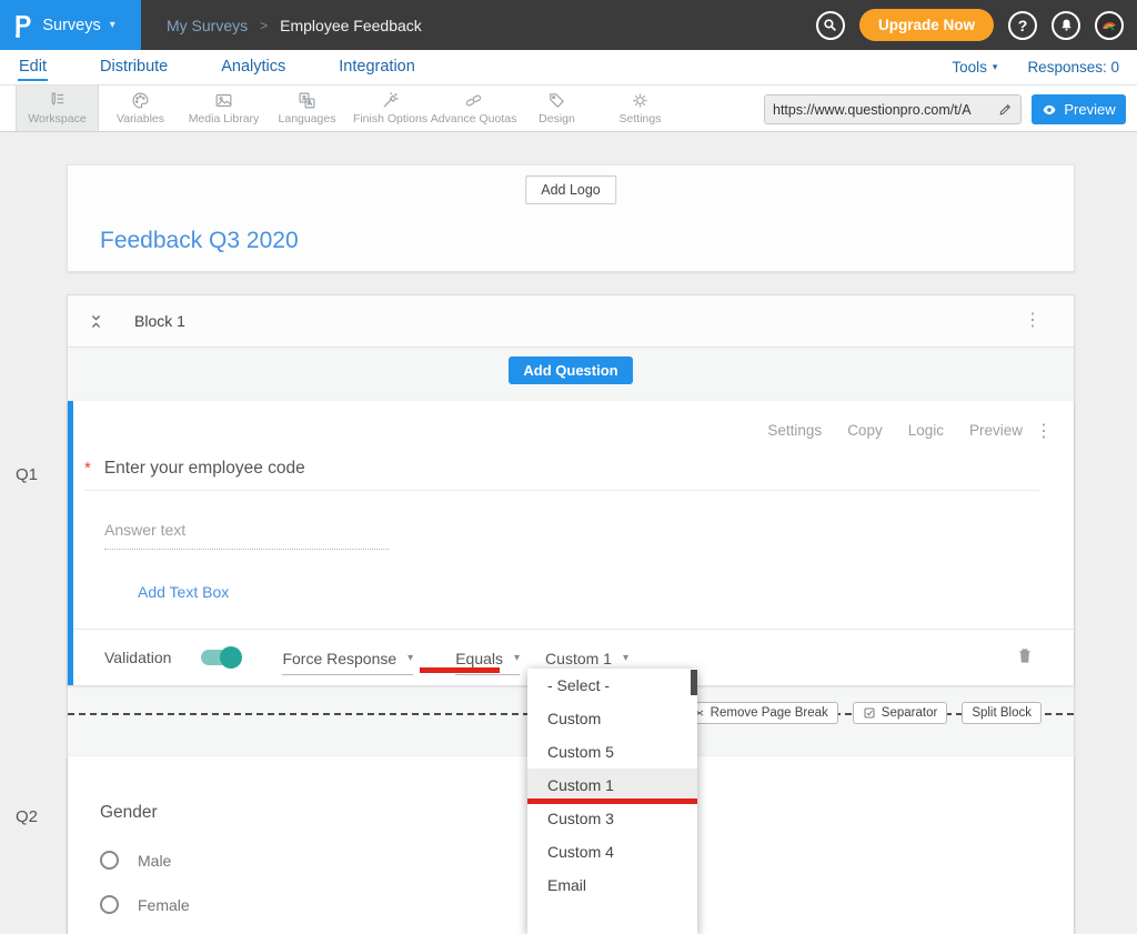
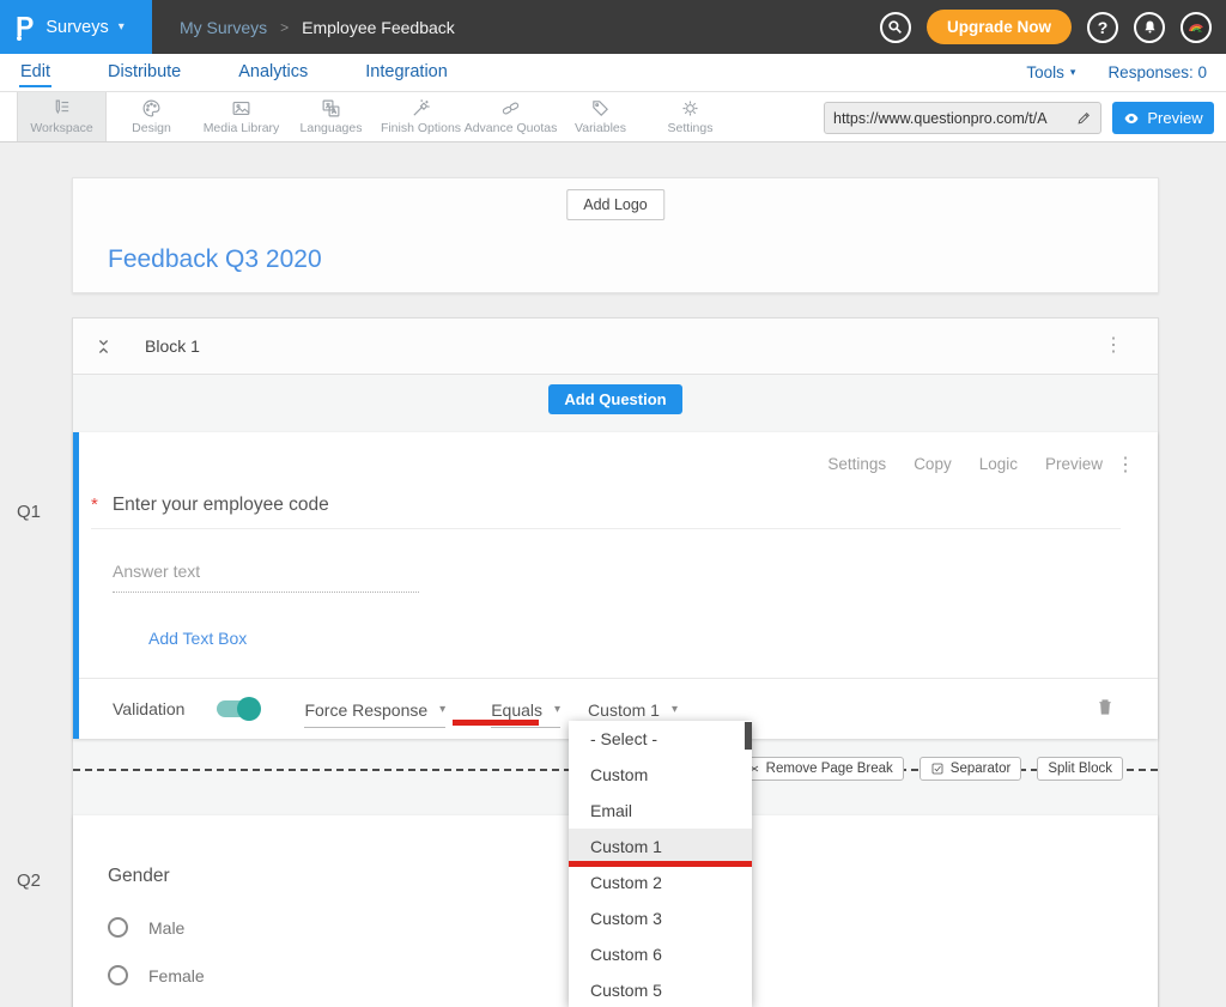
  P
  Surveys
  ▾
  My Surveys
  >
  Employee Feedback
  Upgrade Now
  ?
  Edit
  Distribute
  Analytics
  Integration
  Tools
  ▾
  Responses: 0
  Workspace
- Variables
+ Design
  Media Library
  Languages
  Finish Options
  Advance Quotas
- Design
+ Variables
  Settings
  https://www.questionpro.com/t/A
  Preview
  Q1
  Q2
  Add Logo
  Feedback Q3 2020
  Block 1
  ⋮
  Add Question
  Settings
  Copy
  Logic
  Preview
  ⋮
  *
  Enter your employee code
  Answer text
  Add Text Box
  Validation
  Force Response
  ▾
  Equals
  ▾
  Custom 1
  ▾
  Remove Page Break
  Separator
  Split Block
  Gender
  Male
  Female
  - Select -
  Custom
- Custom 5
+ Email
  Custom 1
+ Custom 2
  Custom 3
- Custom 4
+ Custom 6
- Email
+ Custom 5
